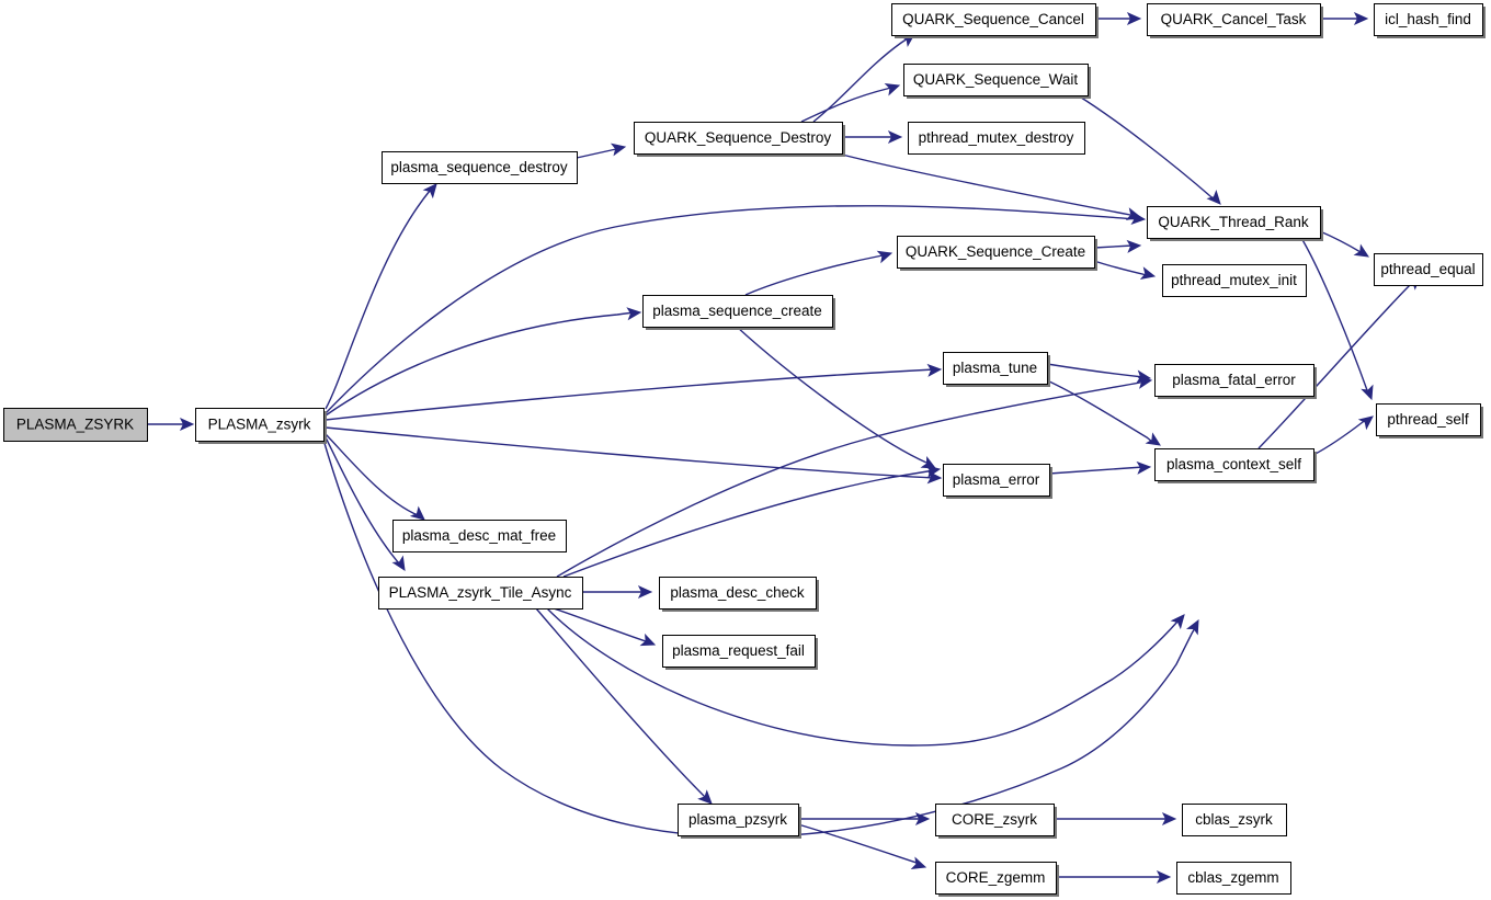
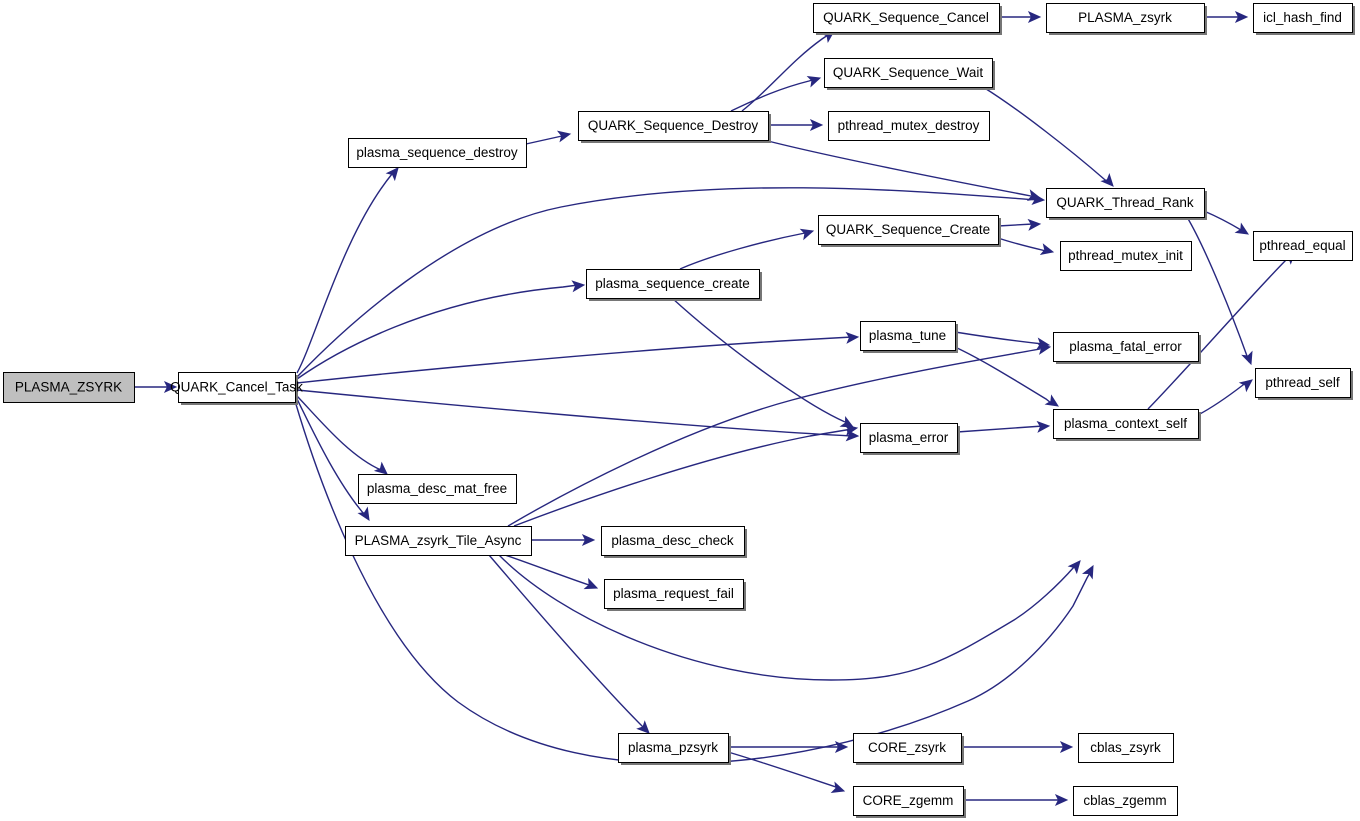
  PLASMA_ZSYRK
- PLASMA_zsyrk
+ QUARK_Cancel_Task
  plasma_sequence_destroy
  plasma_sequence_create
  plasma_desc_mat_free
  PLASMA_zsyrk_Tile_Async
  QUARK_Sequence_Destroy
  QUARK_Sequence_Cancel
  QUARK_Sequence_Wait
  pthread_mutex_destroy
- QUARK_Cancel_Task
+ PLASMA_zsyrk
  icl_hash_find
  QUARK_Thread_Rank
  QUARK_Sequence_Create
  pthread_mutex_init
  pthread_equal
  plasma_tune
  plasma_fatal_error
  plasma_error
  plasma_context_self
  pthread_self
  plasma_desc_check
  plasma_request_fail
  plasma_pzsyrk
  CORE_zsyrk
  CORE_zgemm
  cblas_zsyrk
  cblas_zgemm
